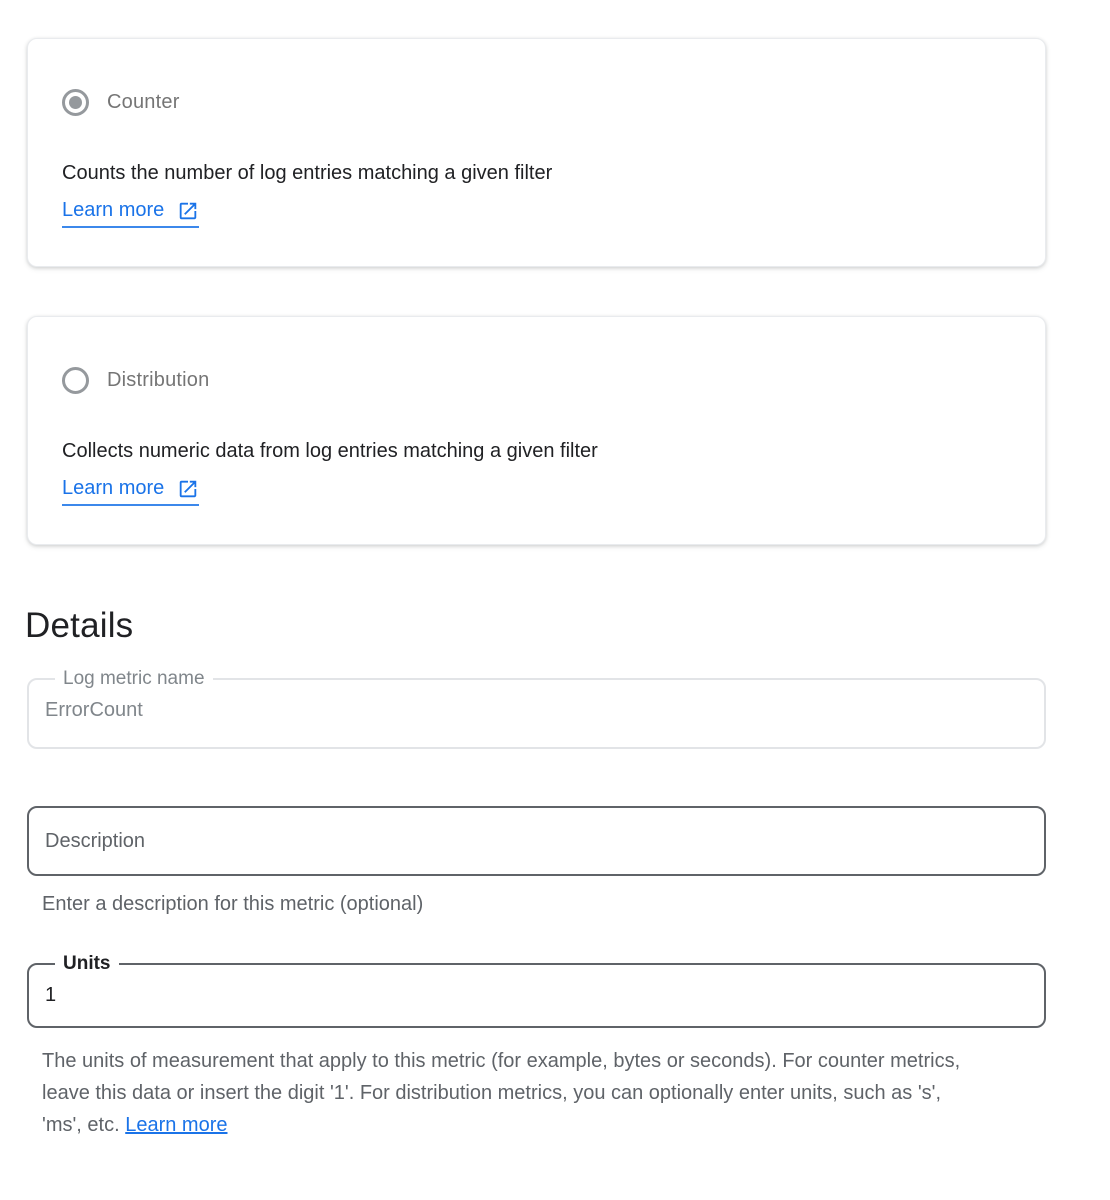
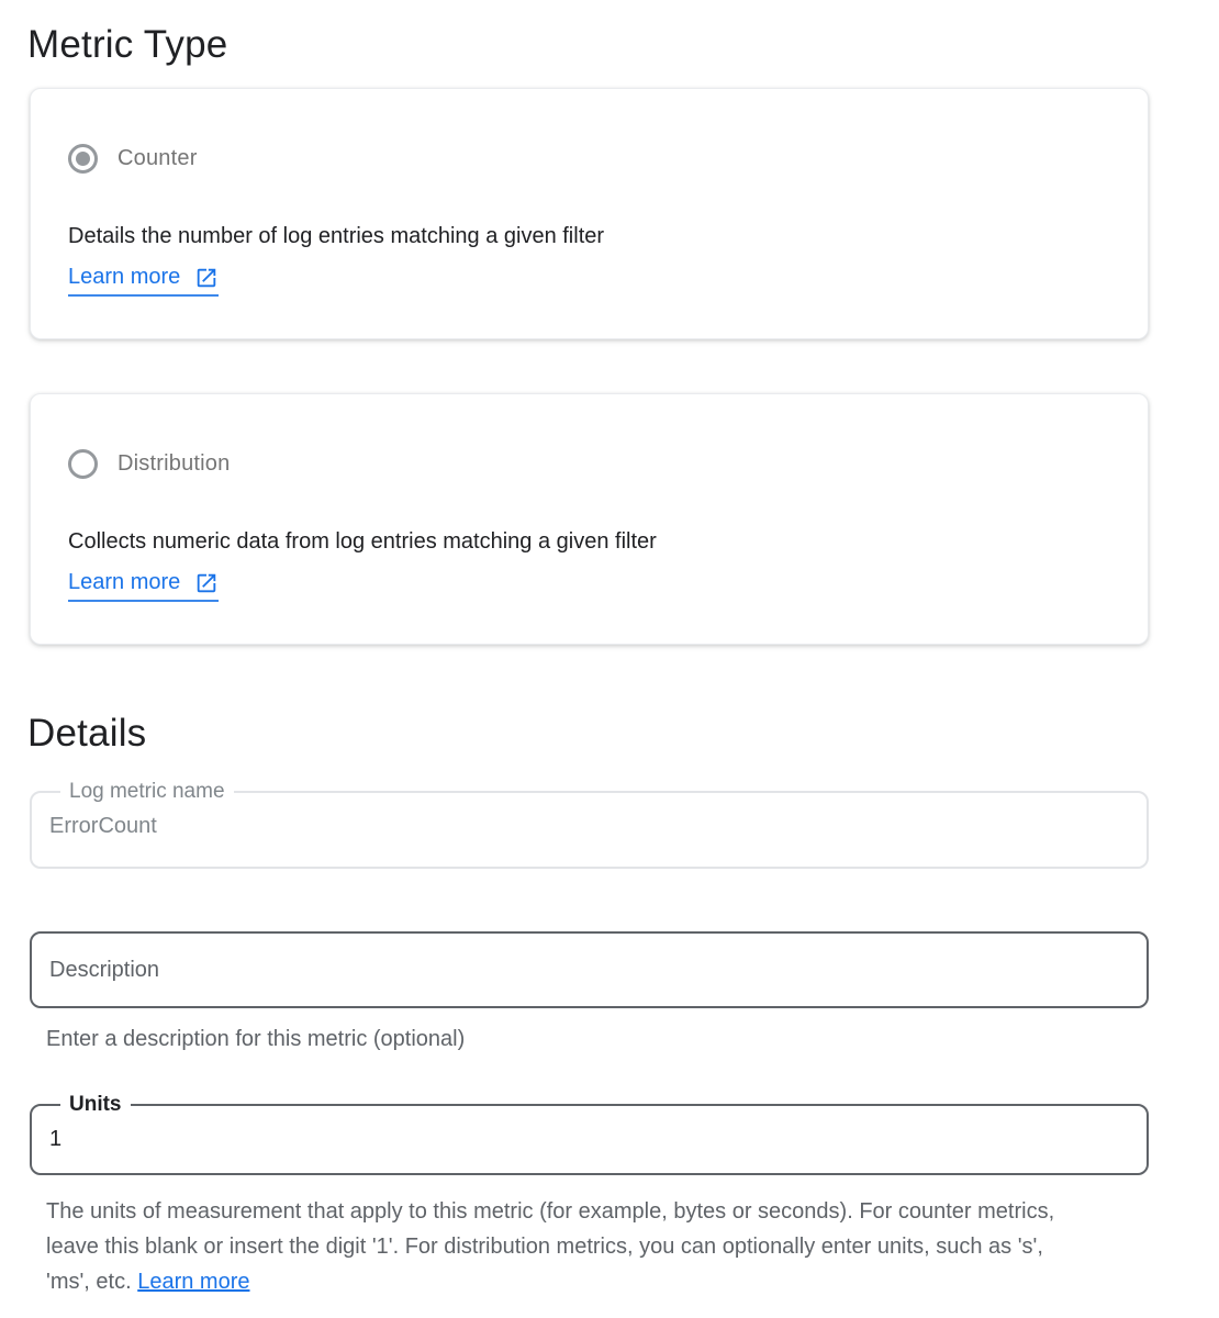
+ Metric Type
  Counter
- Counts the number of log entries matching a given filter
+ Details the number of log entries matching a given filter
  Learn more
  Distribution
  Collects numeric data from log entries matching a given filter
  Learn more
  Details
  Log metric name
  ErrorCount
  Description
  Enter a description for this metric (optional)
  Units
  1
- The units of measurement that apply to this metric (for example, bytes or seconds). For counter metrics, leave this data or insert the digit '1'. For distribution metrics, you can optionally enter units, such as 's', 'ms', etc. Learn more
+ The units of measurement that apply to this metric (for example, bytes or seconds). For counter metrics, leave this blank or insert the digit '1'. For distribution metrics, you can optionally enter units, such as 's', 'ms', etc. Learn more
